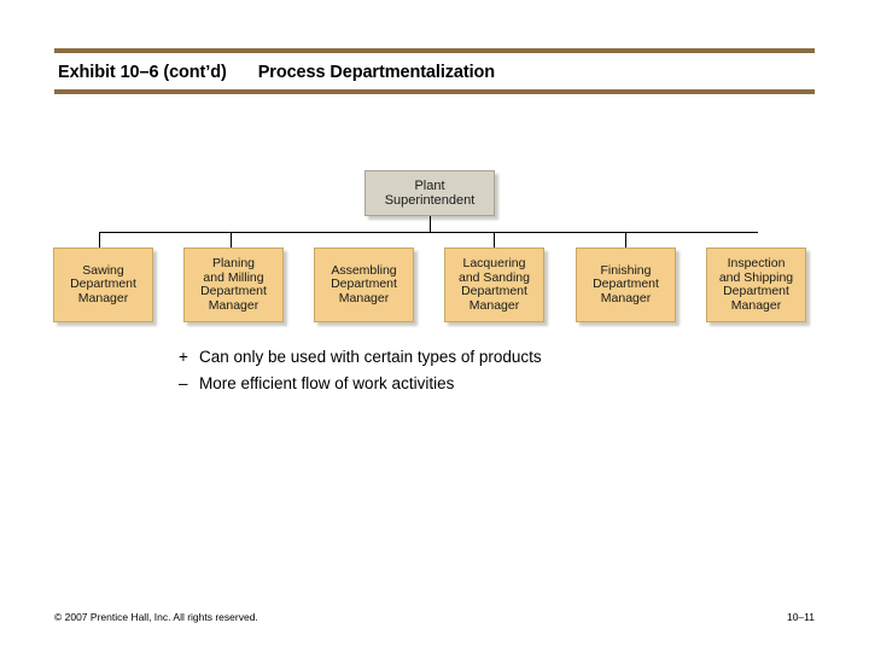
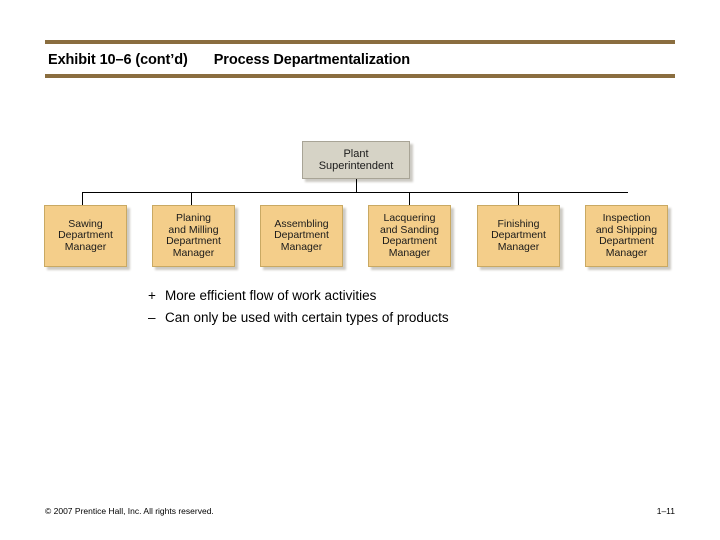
  Exhibit 10–6 (cont’d)
  Process Departmentalization
  Plant
  Superintendent
  Sawing
  Department
  Manager
  Planing
  and Milling
  Department
  Manager
  Assembling
  Department
  Manager
  Lacquering
  and Sanding
  Department
  Manager
  Finishing
  Department
  Manager
  Inspection
  and Shipping
  Department
  Manager
  +
- Can only be used with certain types of products
+ More efficient flow of work activities
  –
- More efficient flow of work activities
+ Can only be used with certain types of products
  © 2007 Prentice Hall, Inc. All rights reserved.
- 10–11
+ 1–11
